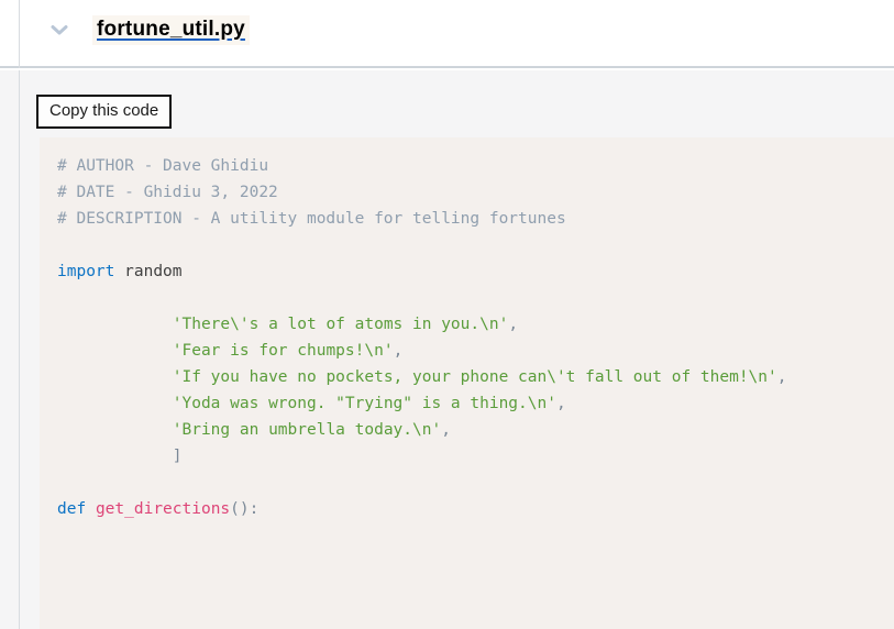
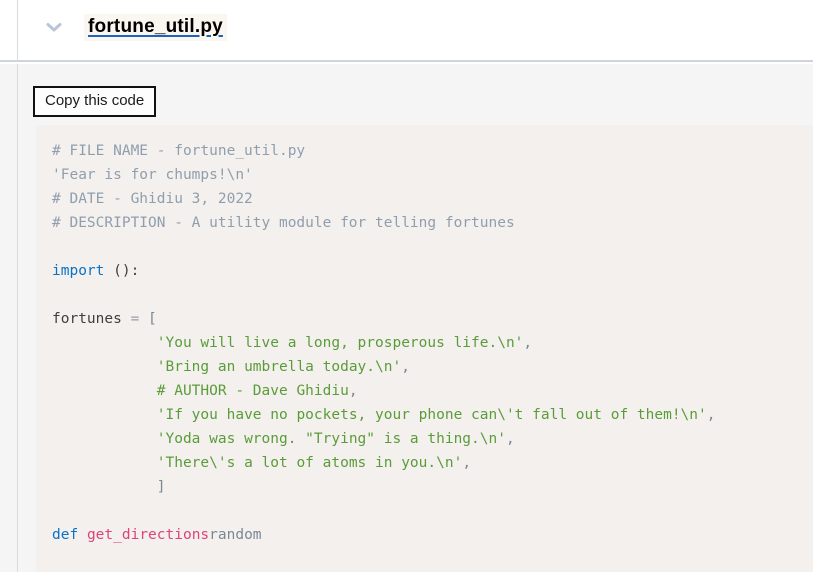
  fortune_util.py
  Copy this code
+ # FILE NAME - fortune_util.py
- # AUTHOR - Dave Ghidiu
+ 'Fear is for chumps!\n'
  # DATE - Ghidiu 3, 2022
  # DESCRIPTION - A utility module for telling fortunes
- import random
+ import ():
+ fortunes = [
+ 'You will live a long, prosperous life.\n',
- 'There\'s a lot of atoms in you.\n',
+ 'Bring an umbrella today.\n',
- 'Fear is for chumps!\n',
+ # AUTHOR - Dave Ghidiu,
  'If you have no pockets, your phone can\'t fall out of them!\n',
  'Yoda was wrong. "Trying" is a thing.\n',
- 'Bring an umbrella today.\n',
+ 'There\'s a lot of atoms in you.\n',
  ]
- def get_directions():
+ def get_directionsrandom
